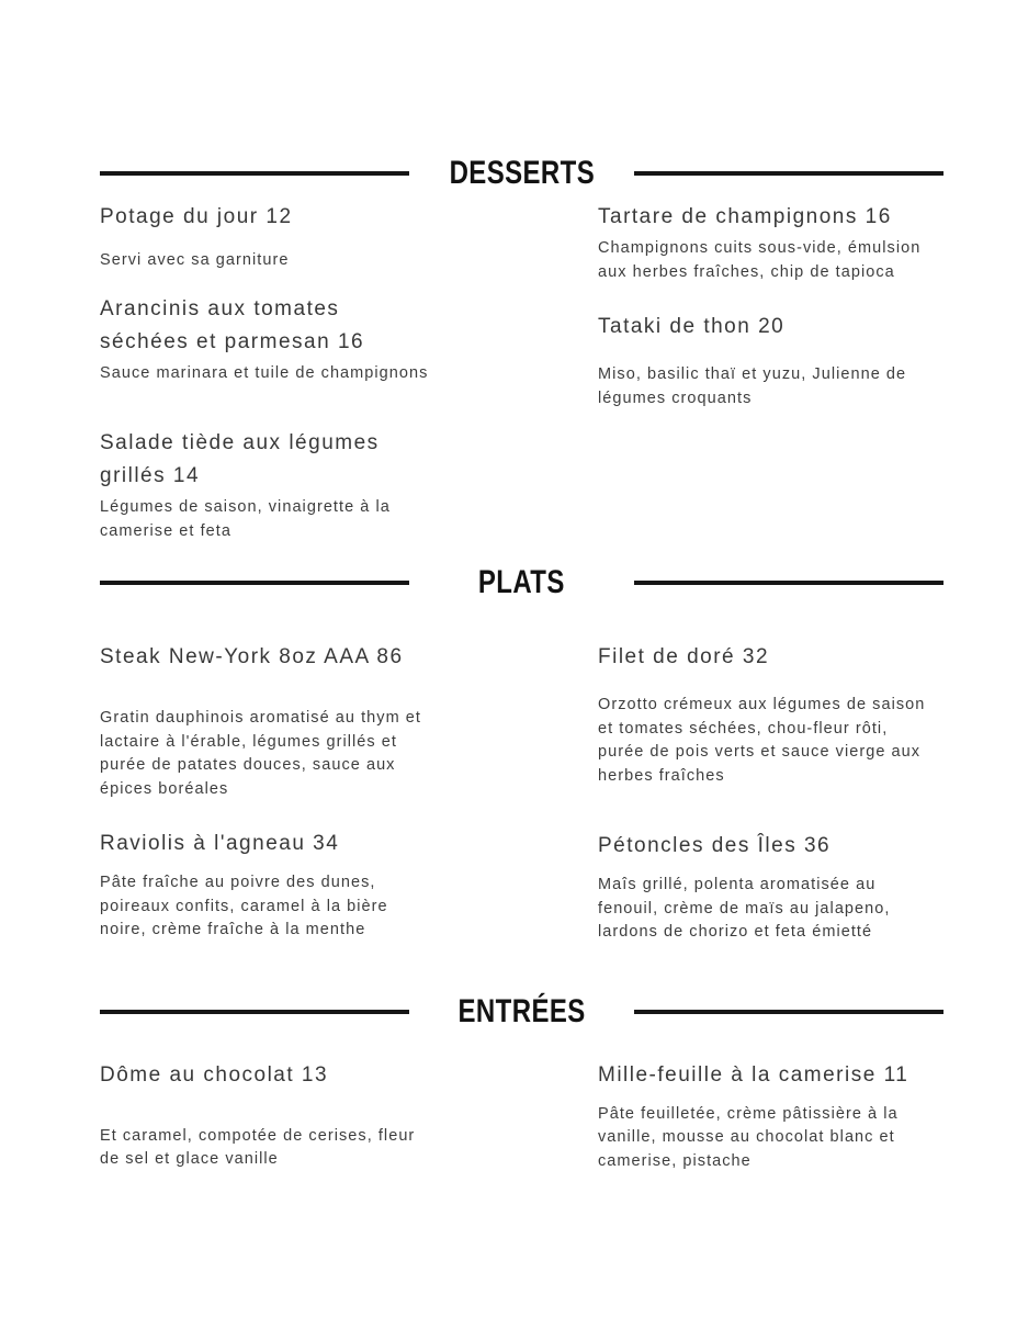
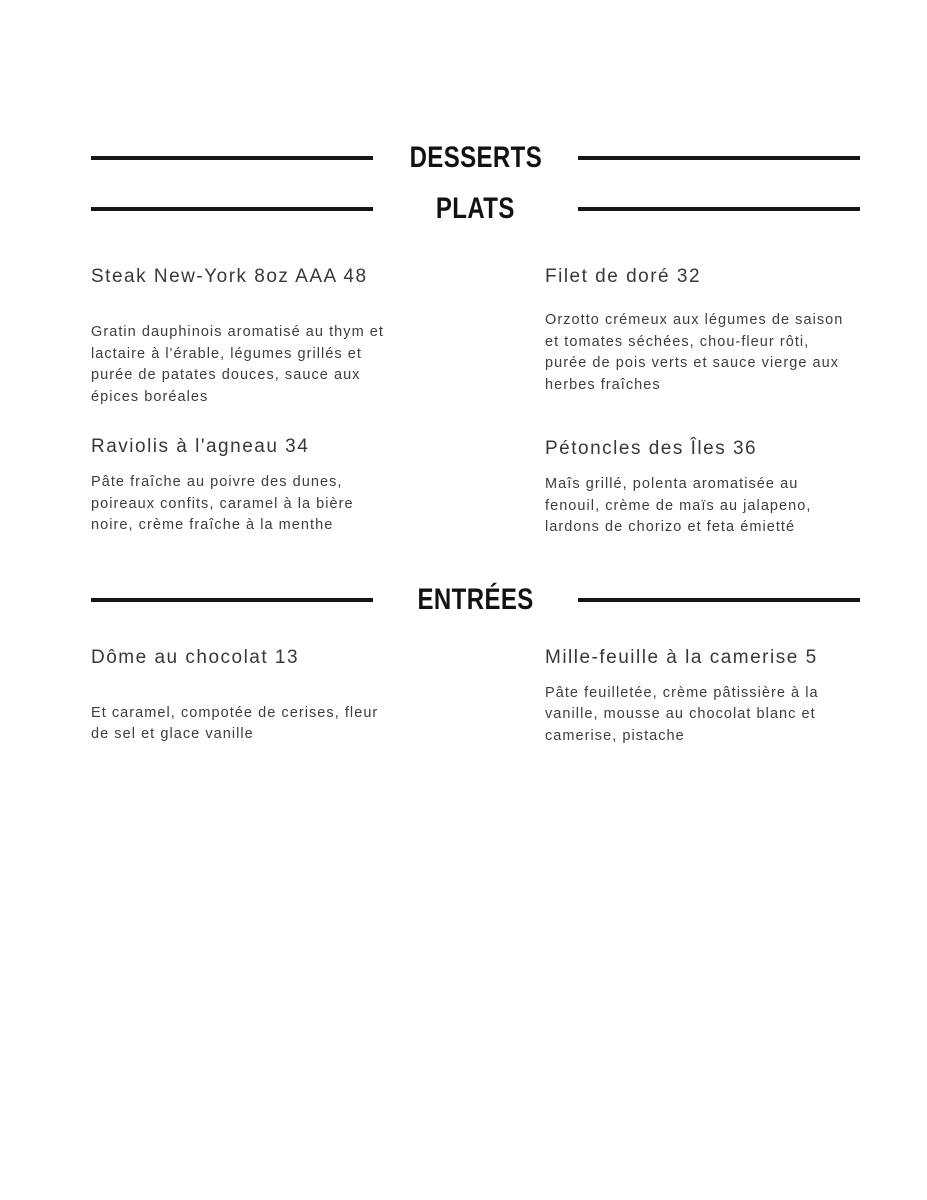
  DESSERTS
- Potage du jour 12
- Servi avec sa garniture
- Arancinis aux tomates
- séchées et parmesan 16
- Sauce marinara et tuile de champignons
- Salade tiède aux légumes
- grillés 14
- Légumes de saison, vinaigrette à la
- camerise et feta
- Tartare de champignons 16
- Champignons cuits sous-vide, émulsion
- aux herbes fraîches, chip de tapioca
- Tataki de thon 20
- Miso, basilic thaï et yuzu, Julienne de
- légumes croquants
  PLATS
- Steak New-York 8oz AAA 86
+ Steak New-York 8oz AAA 48
  Gratin dauphinois aromatisé au thym et
  lactaire à l'érable, légumes grillés et
  purée de patates douces, sauce aux
  épices boréales
  Raviolis à l'agneau 34
  Pâte fraîche au poivre des dunes,
  poireaux confits, caramel à la bière
  noire, crème fraîche à la menthe
  Filet de doré 32
  Orzotto crémeux aux légumes de saison
  et tomates séchées, chou-fleur rôti,
  purée de pois verts et sauce vierge aux
  herbes fraîches
  Pétoncles des Îles 36
  Maîs grillé, polenta aromatisée au
  fenouil, crème de maïs au jalapeno,
  lardons de chorizo et feta émietté
  ENTRÉES
  Dôme au chocolat 13
  Et caramel, compotée de cerises, fleur
  de sel et glace vanille
- Mille-feuille à la camerise 11
+ Mille-feuille à la camerise 5
  Pâte feuilletée, crème pâtissière à la
  vanille, mousse au chocolat blanc et
  camerise, pistache
